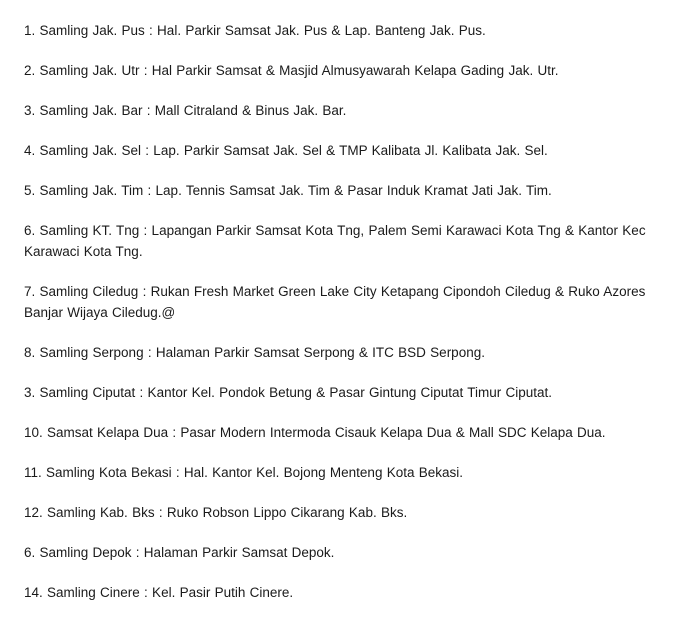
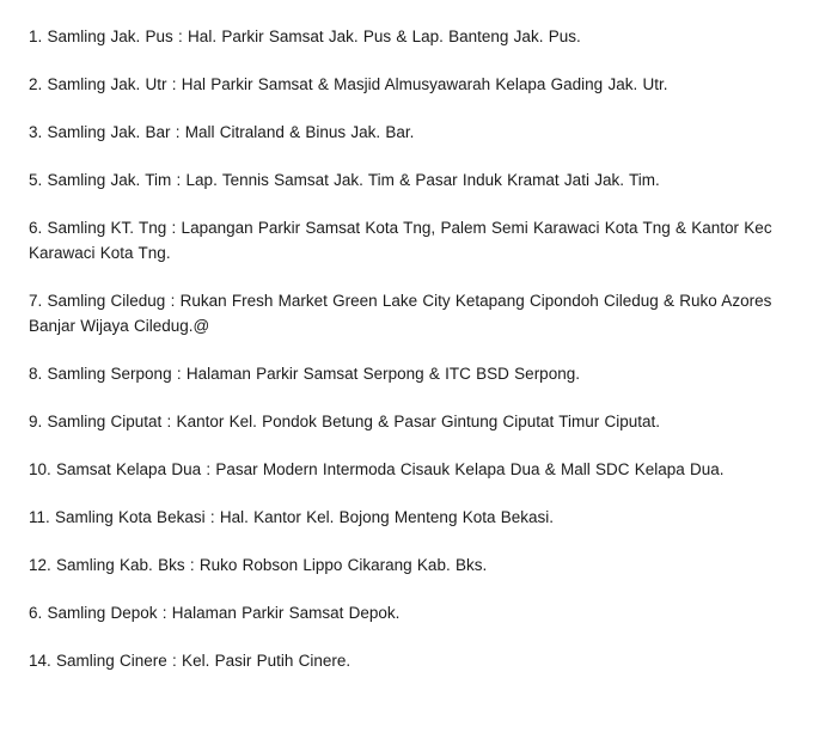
  1. Samling Jak. Pus : Hal. Parkir Samsat Jak. Pus & Lap. Banteng Jak. Pus.
  2. Samling Jak. Utr : Hal Parkir Samsat & Masjid Almusyawarah Kelapa Gading Jak. Utr.
  3. Samling Jak. Bar : Mall Citraland & Binus Jak. Bar.
- 4. Samling Jak. Sel : Lap. Parkir Samsat Jak. Sel & TMP Kalibata Jl. Kalibata Jak. Sel.
  5. Samling Jak. Tim : Lap. Tennis Samsat Jak. Tim & Pasar Induk Kramat Jati Jak. Tim.
  6. Samling KT. Tng : Lapangan Parkir Samsat Kota Tng, Palem Semi Karawaci Kota Tng & Kantor Kec Karawaci Kota Tng.
  7. Samling Ciledug : Rukan Fresh Market Green Lake City Ketapang Cipondoh Ciledug & Ruko Azores Banjar Wijaya Ciledug.@
  8. Samling Serpong : Halaman Parkir Samsat Serpong & ITC BSD Serpong.
- 3. Samling Ciputat : Kantor Kel. Pondok Betung & Pasar Gintung Ciputat Timur Ciputat.
+ 9. Samling Ciputat : Kantor Kel. Pondok Betung & Pasar Gintung Ciputat Timur Ciputat.
  10. Samsat Kelapa Dua : Pasar Modern Intermoda Cisauk Kelapa Dua & Mall SDC Kelapa Dua.
  11. Samling Kota Bekasi : Hal. Kantor Kel. Bojong Menteng Kota Bekasi.
  12. Samling Kab. Bks : Ruko Robson Lippo Cikarang Kab. Bks.
  6. Samling Depok : Halaman Parkir Samsat Depok.
  14. Samling Cinere : Kel. Pasir Putih Cinere.
